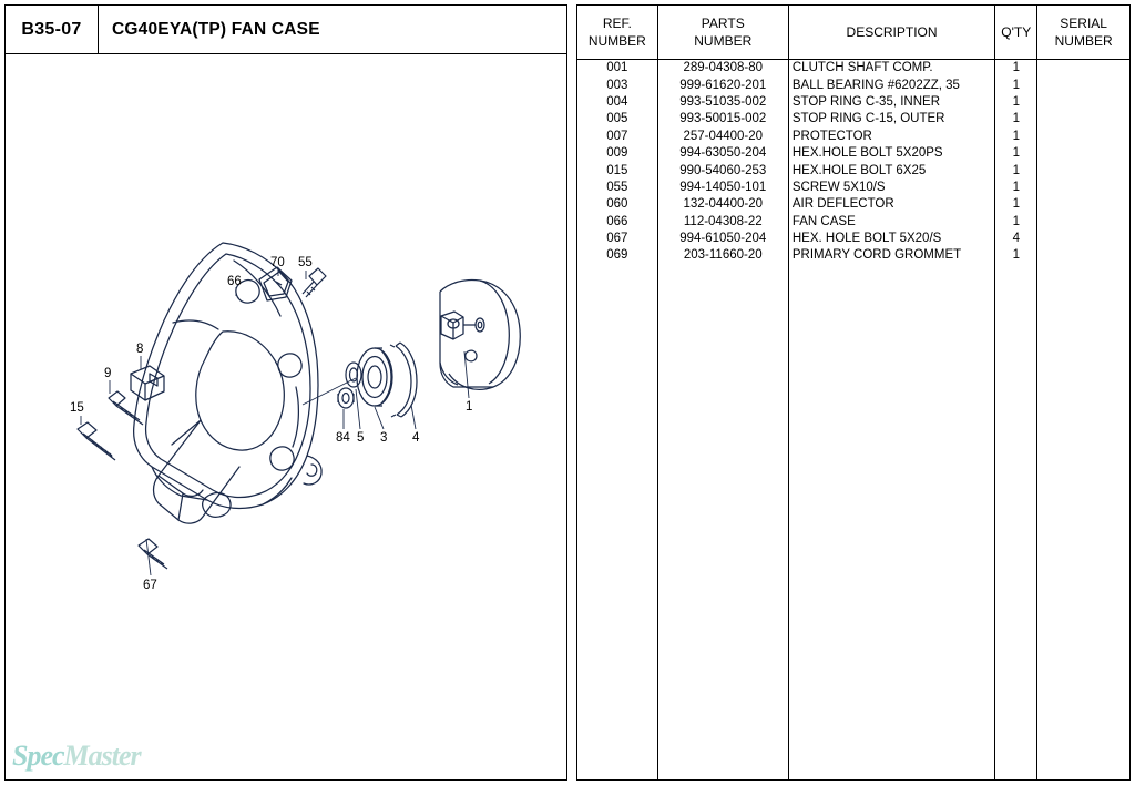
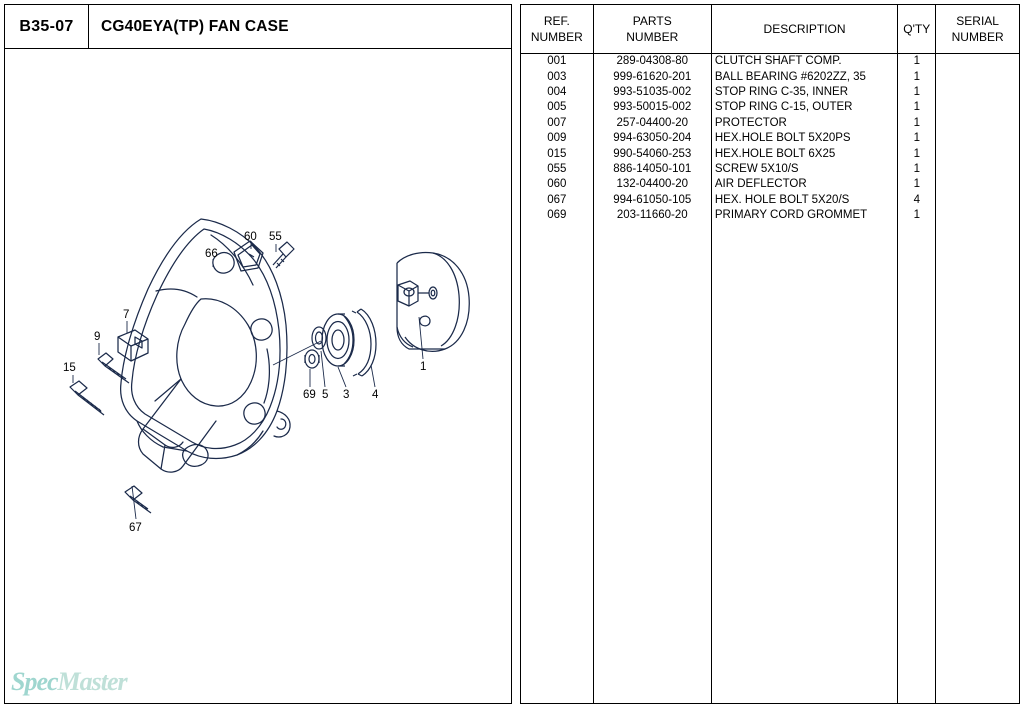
  B35-07
  CG40EYA(TP) FAN CASE
- 70
+ 60
  55
  66
- 8
+ 7
  9
  15
- 84
+ 69
  5
  3
  4
  1
  67
  SpecMaster
  REF. NUMBER	PARTS NUMBER	DESCRIPTION	Q'TY	SERIAL NUMBER
  001	289-04308-80	CLUTCH SHAFT COMP.	1
  003	999-61620-201	BALL BEARING #6202ZZ, 35	1
  004	993-51035-002	STOP RING C-35, INNER	1
  005	993-50015-002	STOP RING C-15, OUTER	1
  007	257-04400-20	PROTECTOR	1
  009	994-63050-204	HEX.HOLE BOLT 5X20PS	1
  015	990-54060-253	HEX.HOLE BOLT 6X25	1
- 055	994-14050-101	SCREW 5X10/S	1
+ 055	886-14050-101	SCREW 5X10/S	1
  060	132-04400-20	AIR DEFLECTOR	1
- 066	112-04308-22	FAN CASE	1
- 067	994-61050-204	HEX. HOLE BOLT 5X20/S	4
+ 067	994-61050-105	HEX. HOLE BOLT 5X20/S	4
  069	203-11660-20	PRIMARY CORD GROMMET	1
